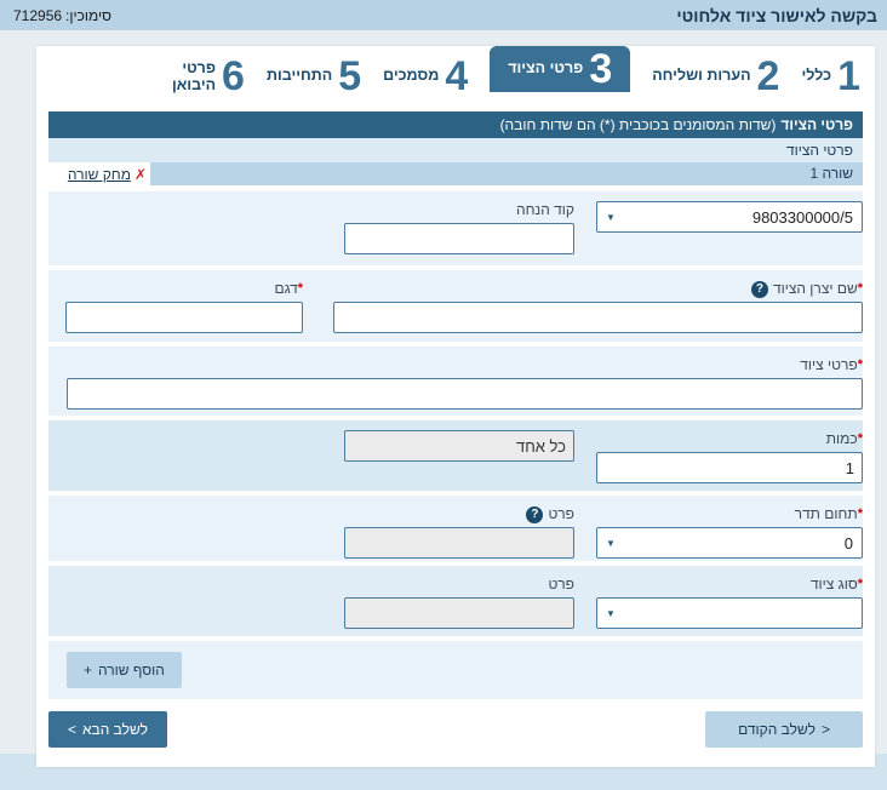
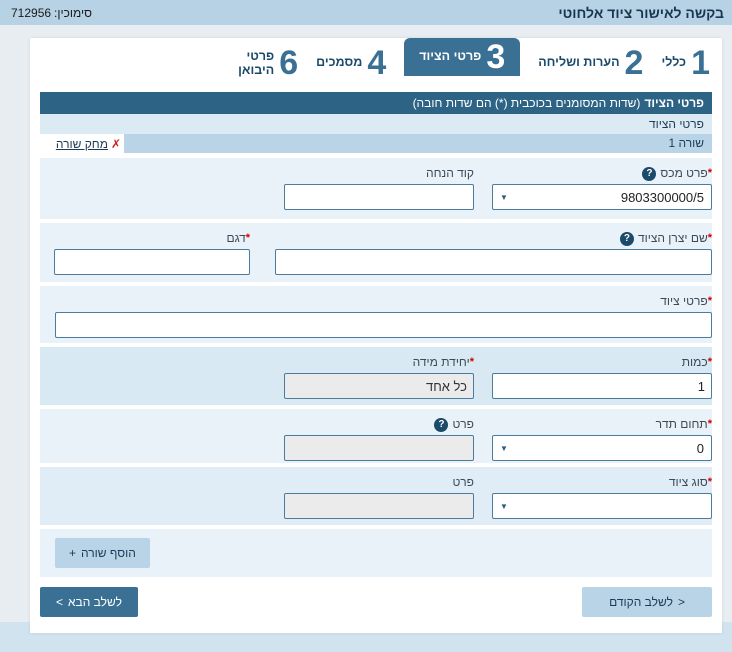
  בקשה לאישור ציוד אלחוטי
  סימוכין:712956
  1
  כללי
  2
  הערות ושליחה
  3
  פרטי הציוד
  4
  מסמכים
- 5
- התחייבות
  6
  פרטי היבואן
  פרטי הציוד(שדות המסומנים בכוכבית (*) הם שדות חובה)
  פרטי הציוד
  שורה 1
  ✗
  מחק שורה
+ *פרט מכס?
  9803300000/5
  ▼
  קוד הנחה
  *שם יצרן הציוד?
  *דגם
  *פרטי ציוד
  *כמות
+ *יחידת מידה
  *תחום תדר
  0
  ▼
  פרט?
  *סוג ציוד
  ▼
  פרט
  הוסף שורה
  +
  >
  לשלב הקודם
  לשלב הבא
  <
